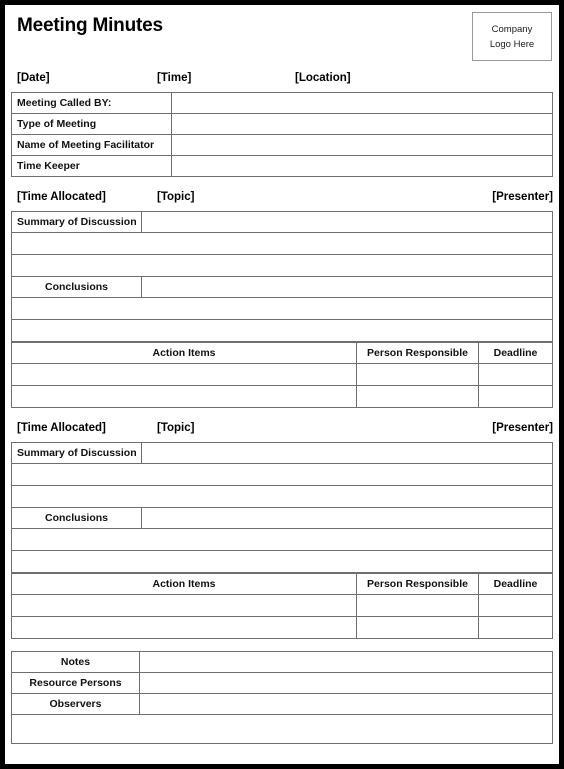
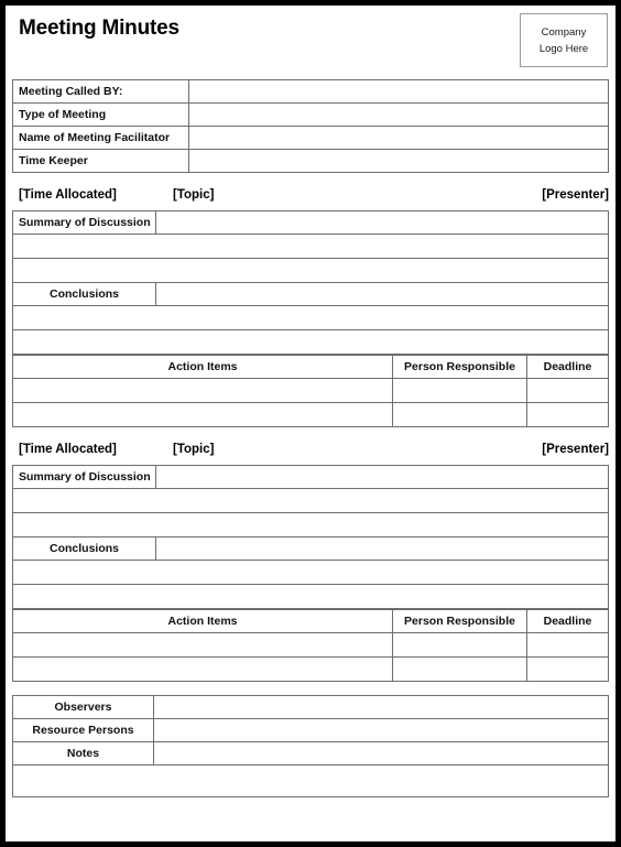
  Meeting Minutes
  Company
  Logo Here
- [Date]
- [Time]
- [Location]
  Meeting Called BY:
  Type of Meeting
  Name of Meeting Facilitator
  Time Keeper
  [Time Allocated]
  [Topic]
  [Presenter]
  Summary of Discussion
  Conclusions
  Action Items	Person Responsible	Deadline
  [Time Allocated]
  [Topic]
  [Presenter]
  Summary of Discussion
  Conclusions
  Action Items	Person Responsible	Deadline
- Notes
+ Observers
  Resource Persons
- Observers
+ Notes
